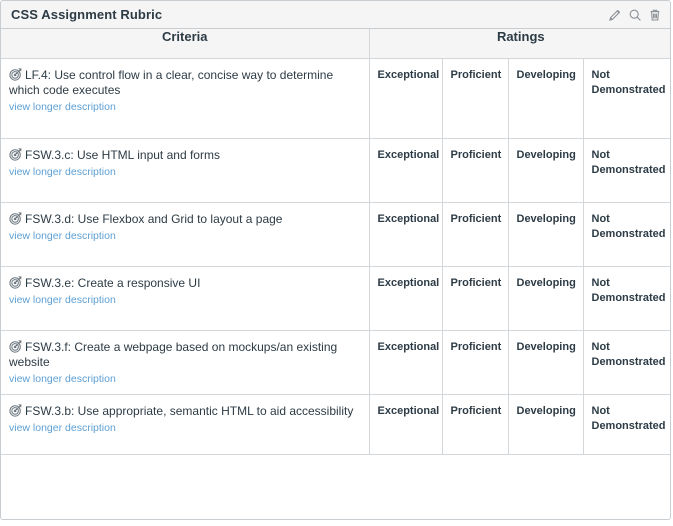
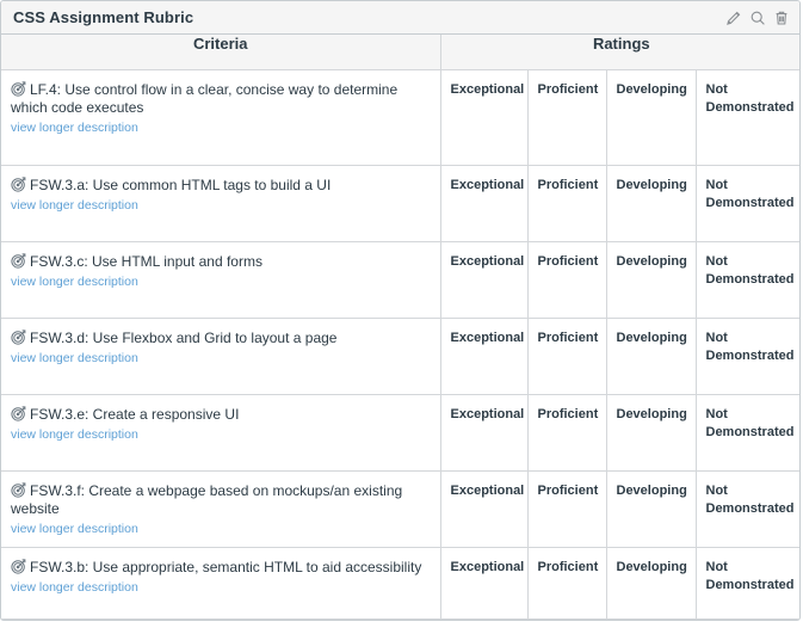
  CSS Assignment Rubric
  Criteria	Ratings
  LF.4: Use control flow in a clear, concise way to determine which code executesview longer description	Exceptional	Proficient	Developing	Not Demonstrated
+ FSW.3.a: Use common HTML tags to build a UIview longer description	Exceptional	Proficient	Developing	Not Demonstrated
  FSW.3.c: Use HTML input and formsview longer description	Exceptional	Proficient	Developing	Not Demonstrated
  FSW.3.d: Use Flexbox and Grid to layout a pageview longer description	Exceptional	Proficient	Developing	Not Demonstrated
  FSW.3.e: Create a responsive UIview longer description	Exceptional	Proficient	Developing	Not Demonstrated
  FSW.3.f: Create a webpage based on mockups/an existing websiteview longer description	Exceptional	Proficient	Developing	Not Demonstrated
  FSW.3.b: Use appropriate, semantic HTML to aid accessibilityview longer description	Exceptional	Proficient	Developing	Not Demonstrated
